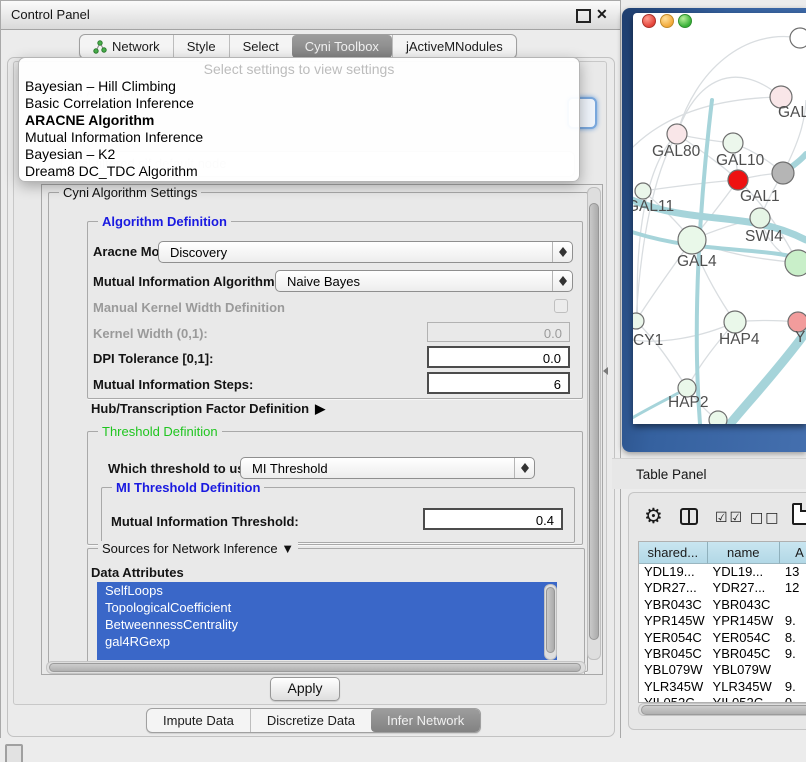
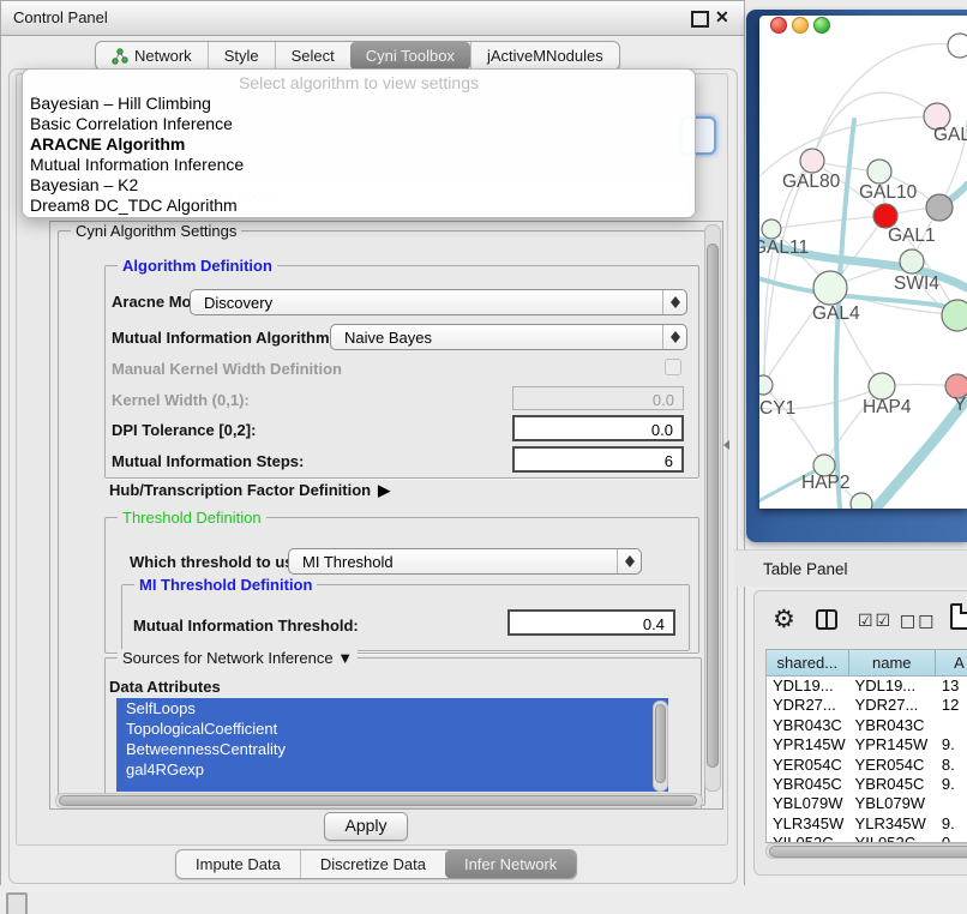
  Control Panel
  ✕
  Network
  Style
  Select
  Cyni Toolbox
  jActiveMNodules
  Cyni Algorithm Settings
  Algorithm Definition
  Aracne Mo
  Discovery
  Mutual Information Algorithm
  Naive Bayes
  Manual Kernel Width Definition
  Kernel Width (0,1):
  0.0
- DPI Tolerance [0,1]:
+ DPI Tolerance [0,2]:
  0.0
  Mutual Information Steps:
  6
  Hub/Transcription Factor Definition ▶
  Threshold Definition
  Which threshold to u
  MI Threshold
  MI Threshold Definition
  Mutual Information Threshold:
  0.4
  Sources for Network Inference ▼
  Data Attributes
  SelfLoops
  TopologicalCoefficient
  BetweennessCentrality
  gal4RGexp
  Apply
  Impute Data
  Discretize Data
  Infer Network
- Select settings to view settings
+ Select algorithm to view settings
  Bayesian – Hill Climbing
  Basic Correlation Inference
  ARACNE Algorithm
  Mutual Information Inference
  Bayesian – K2
  Dream8 DC_TDC Algorithm
  GAL
  GAL80
  GAL10
  GAL1
  GAL11
  GAL4
  SWI4
  HAP4
  CY1
  Y
  HAP2
  Table Panel
  ⚙
  ☑☑
  □□
  shared...
  name
  A
  YDL19...
  YDL19...
  13
  YDR27...
  YDR27...
  12
  YBR043C
  YBR043C
  YPR145W
  YPR145W
  9.
  YER054C
  YER054C
  8.
  YBR045C
  YBR045C
  9.
  YBL079W
  YBL079W
  YLR345W
  YLR345W
  9.
